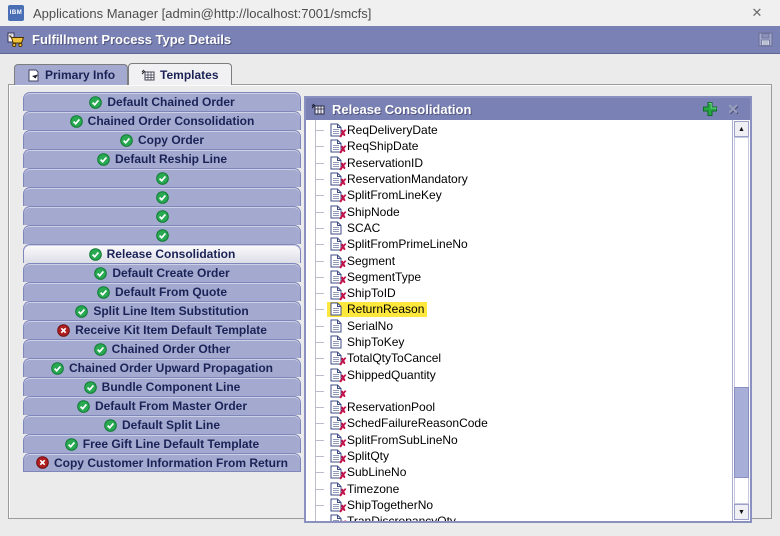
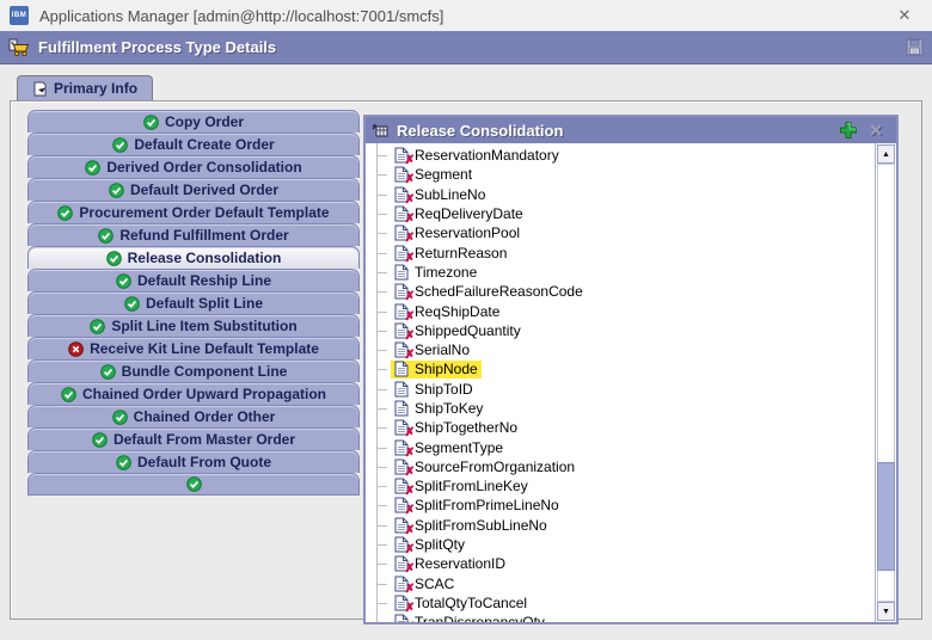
  Applications Manager [admin@http://localhost:7001/smcfs]
  ✕
  Fulfillment Process Type Details
  Primary Info
- Templates
- Default Chained Order
- Chained Order Consolidation
  Copy Order
- Default Reship Line
+ Default Create Order
+ Derived Order Consolidation
+ Default Derived Order
+ Procurement Order Default Template
+ Refund Fulfillment Order
  Release Consolidation
- Default Create Order
+ Default Reship Line
- Default From Quote
+ Default Split Line
  Split Line Item Substitution
- Receive Kit Item Default Template
+ Receive Kit Line Default Template
- Chained Order Other
+ Bundle Component Line
  Chained Order Upward Propagation
- Bundle Component Line
+ Chained Order Other
  Default From Master Order
- Default Split Line
+ Default From Quote
- Free Gift Line Default Template
- Copy Customer Information From Return
  Release Consolidation
  ✕
  ✗
- ReqDeliveryDate
+ ReservationMandatory
  ✗
- ReqShipDate
+ Segment
  ✗
- ReservationID
+ SubLineNo
  ✗
- ReservationMandatory
+ ReqDeliveryDate
  ✗
- SplitFromLineKey
+ ReservationPool
  ✗
- ShipNode
+ ReturnReason
- SCAC
+ Timezone
  ✗
- SplitFromPrimeLineNo
+ SchedFailureReasonCode
  ✗
- Segment
+ ReqShipDate
  ✗
- SegmentType
+ ShippedQuantity
  ✗
- ShipToID
+ SerialNo
- ReturnReason
+ ShipNode
- SerialNo
+ ShipToID
  ShipToKey
  ✗
- TotalQtyToCancel
+ ShipTogetherNo
  ✗
- ShippedQuantity
+ SegmentType
  ✗
+ SourceFromOrganization
  ✗
- ReservationPool
+ SplitFromLineKey
  ✗
- SchedFailureReasonCode
+ SplitFromPrimeLineNo
  ✗
  SplitFromSubLineNo
  ✗
  SplitQty
  ✗
- SubLineNo
+ ReservationID
  ✗
- Timezone
+ SCAC
  ✗
- ShipTogetherNo
+ TotalQtyToCancel
